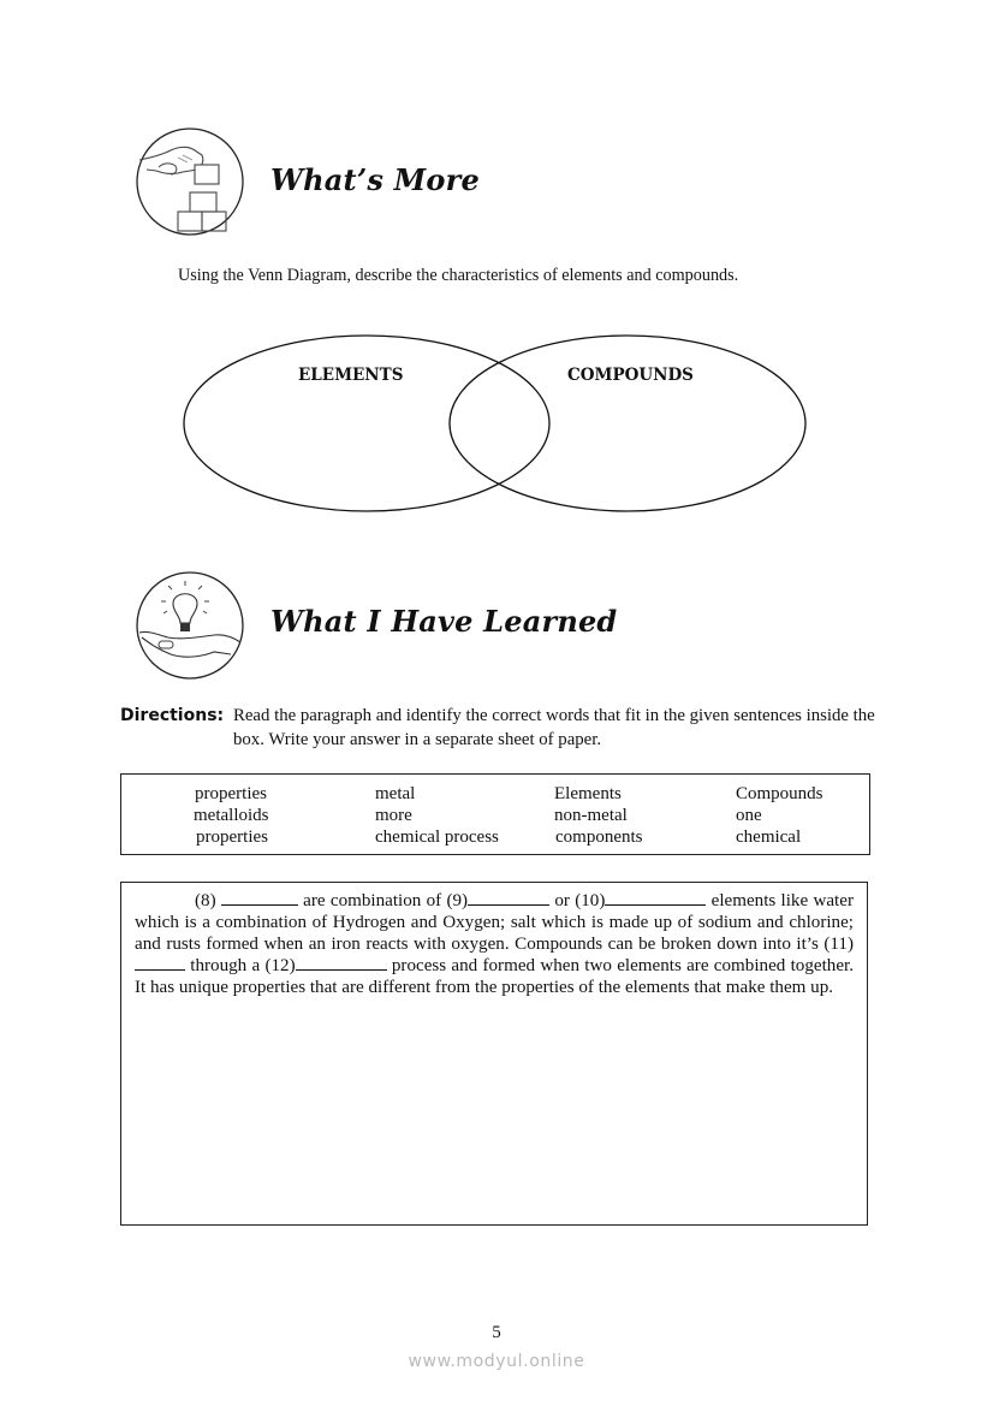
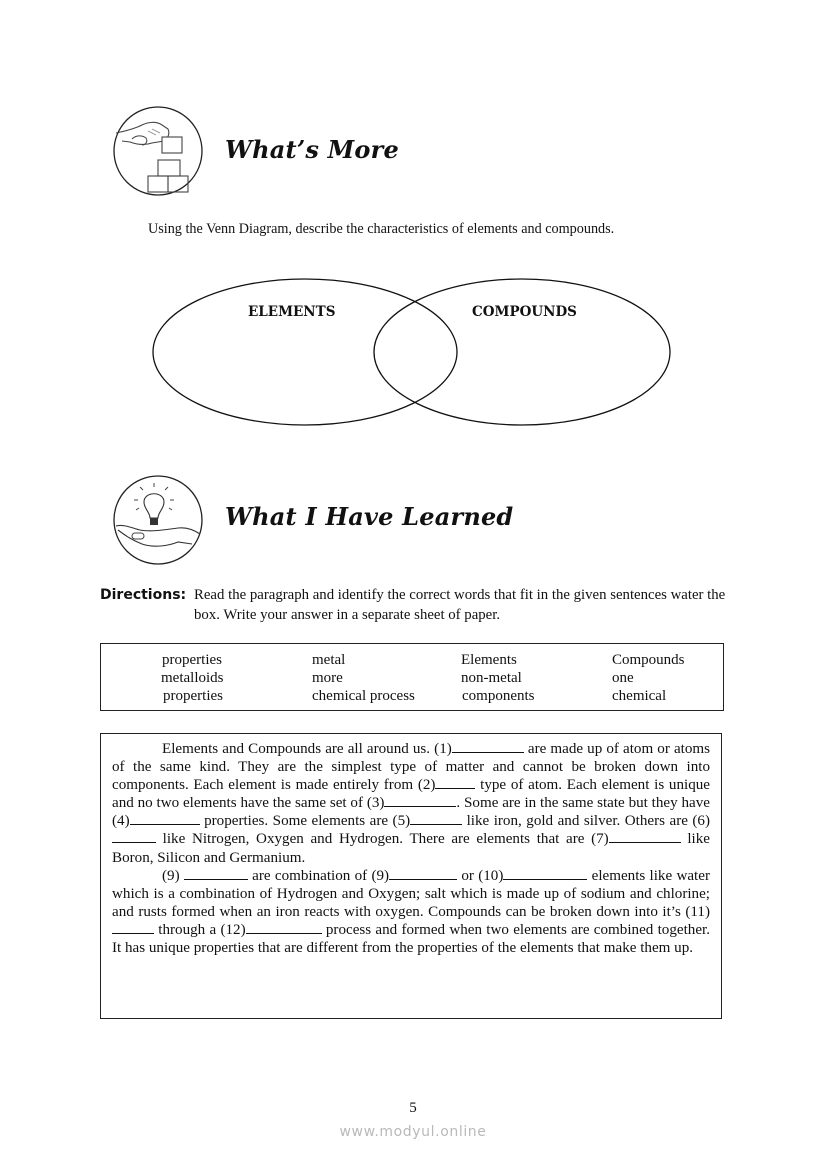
  What’s More
  Using the Venn Diagram, describe the characteristics of elements and compounds.
  ELEMENTS
  COMPOUNDS
  What I Have Learned
  Directions:
- Read the paragraph and identify the correct words that fit in the given sentences inside the box. Write your answer in a separate sheet of paper.
+ Read the paragraph and identify the correct words that fit in the given sentences water the box. Write your answer in a separate sheet of paper.
  properties
  metal
  Elements
  Compounds
  metalloids
  more
  non-metal
  one
  properties
  chemical process
  components
  chemical
+ Elements and Compounds are all around us. (1) are made up of atom or atoms of the same kind. They are the simplest type of matter and cannot be broken down into components. Each element is made entirely from (2) type of atom. Each element is unique and no two elements have the same set of (3) . Some are in the same state but they have (4) properties. Some elements are (5) like iron, gold and silver. Others are (6) like Nitrogen, Oxygen and Hydrogen. There are elements that are (7) like Boron, Silicon and Germanium.
- (8) are combination of (9) or (10) elements like water which is a combination of Hydrogen and Oxygen; salt which is made up of sodium and chlorine; and rusts formed when an iron reacts with oxygen. Compounds can be broken down into it’s (11) through a (12) process and formed when two elements are combined together. It has unique properties that are different from the properties of the elements that make them up.
+ (9) are combination of (9) or (10) elements like water which is a combination of Hydrogen and Oxygen; salt which is made up of sodium and chlorine; and rusts formed when an iron reacts with oxygen. Compounds can be broken down into it’s (11) through a (12) process and formed when two elements are combined together. It has unique properties that are different from the properties of the elements that make them up.
  5
  www.modyul.online
